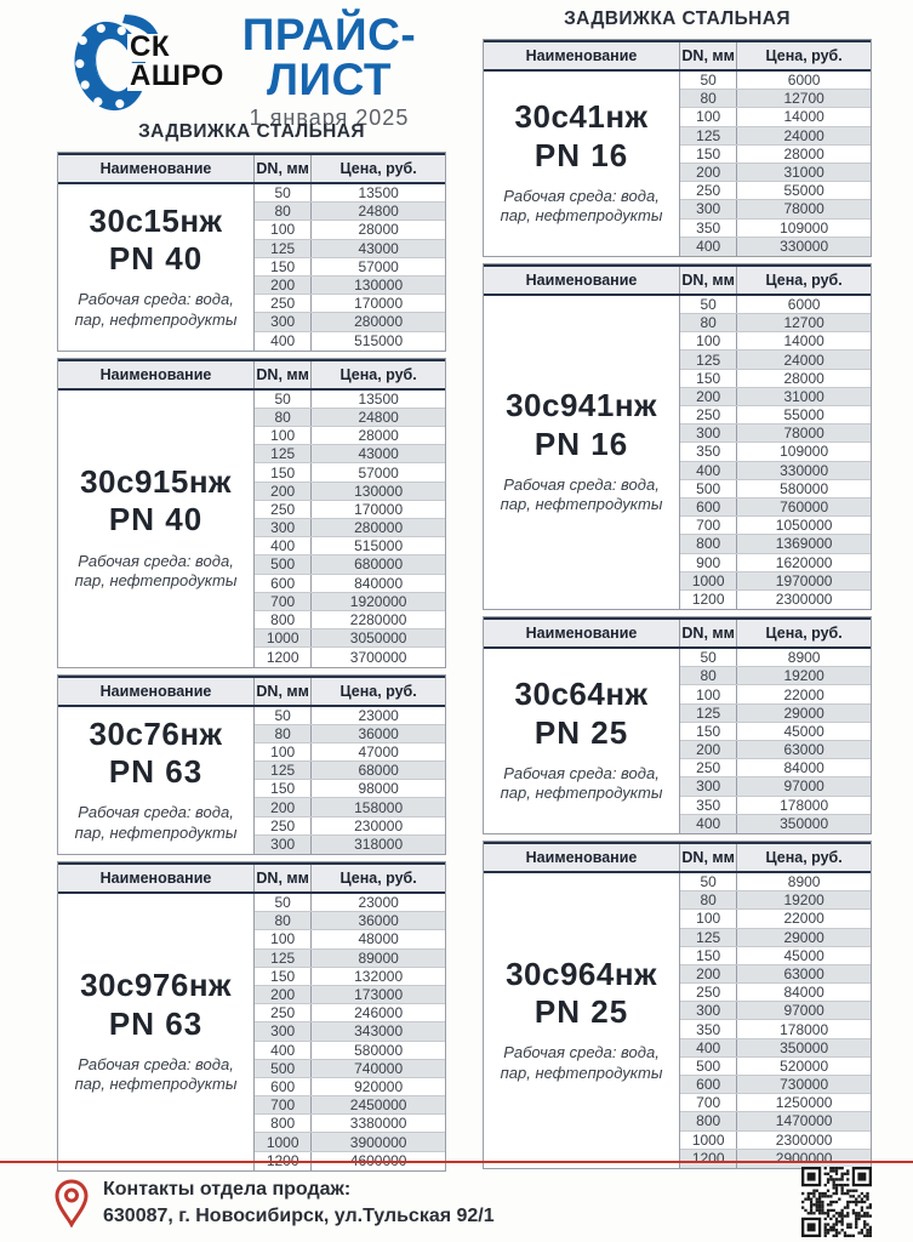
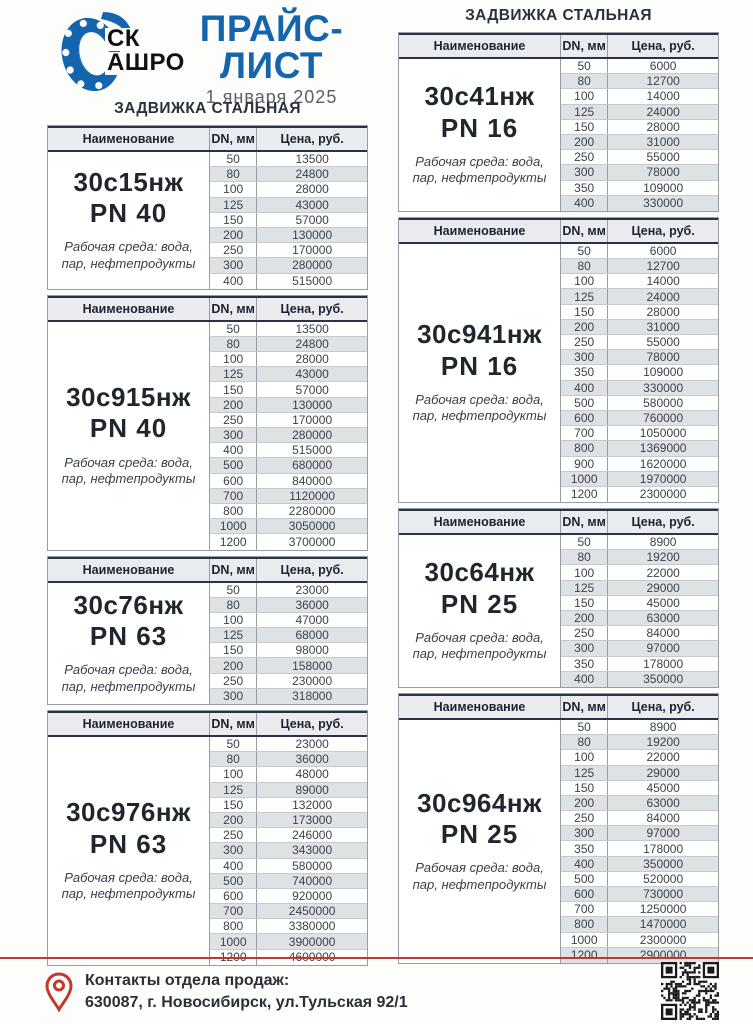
  СК
  АШРО
  ПРАЙС-ЛИСТ
  1 января 2025
  ЗАДВИЖКА СТАЛЬНАЯ
  Наименование
  DN, мм
  Цена, руб.
  30с15нж
  PN 40
  Рабочая среда: вода, пар, нефтепродукты
  50
  13500
  80
  24800
  100
  28000
  125
  43000
  150
  57000
  200
  130000
  250
  170000
  300
  280000
  400
  515000
  Наименование
  DN, мм
  Цена, руб.
  30с915нж
  PN 40
  Рабочая среда: вода, пар, нефтепродукты
  50
  13500
  80
  24800
  100
  28000
  125
  43000
  150
  57000
  200
  130000
  250
  170000
  300
  280000
  400
  515000
  500
  680000
  600
  840000
  700
- 1920000
+ 1120000
  800
  2280000
  1000
  3050000
  1200
  3700000
  Наименование
  DN, мм
  Цена, руб.
  30с76нж
  PN 63
  Рабочая среда: вода, пар, нефтепродукты
  50
  23000
  80
  36000
  100
  47000
  125
  68000
  150
  98000
  200
  158000
  250
  230000
  300
  318000
  Наименование
  DN, мм
  Цена, руб.
  30с976нж
  PN 63
  Рабочая среда: вода, пар, нефтепродукты
  50
  23000
  80
  36000
  100
  48000
  125
  89000
  150
  132000
  200
  173000
  250
  246000
  300
  343000
  400
  580000
  500
  740000
  600
  920000
  700
  2450000
  800
  3380000
  1000
  3900000
  ЗАДВИЖКА СТАЛЬНАЯ
  Наименование
  DN, мм
  Цена, руб.
  30с41нж
  PN 16
  Рабочая среда: вода, пар, нефтепродукты
  50
  6000
  80
  12700
  100
  14000
  125
  24000
  150
  28000
  200
  31000
  250
  55000
  300
  78000
  350
  109000
  400
  330000
  Наименование
  DN, мм
  Цена, руб.
  30с941нж
  PN 16
  Рабочая среда: вода, пар, нефтепродукты
  50
  6000
  80
  12700
  100
  14000
  125
  24000
  150
  28000
  200
  31000
  250
  55000
  300
  78000
  350
  109000
  400
  330000
  500
  580000
  600
  760000
  700
  1050000
  800
  1369000
  900
  1620000
  1000
  1970000
  1200
  2300000
  Наименование
  DN, мм
  Цена, руб.
  30с64нж
  PN 25
  Рабочая среда: вода, пар, нефтепродукты
  50
  8900
  80
  19200
  100
  22000
  125
  29000
  150
  45000
  200
  63000
  250
  84000
  300
  97000
  350
  178000
  400
  350000
  Наименование
  DN, мм
  Цена, руб.
  30с964нж
  PN 25
  Рабочая среда: вода, пар, нефтепродукты
  50
  8900
  80
  19200
  100
  22000
  125
  29000
  150
  45000
  200
  63000
  250
  84000
  300
  97000
  350
  178000
  400
  350000
  500
  520000
  600
  730000
  700
  1250000
  800
  1470000
  1000
  2300000
  1200
  2900000
  Контакты отдела продаж:
  630087, г. Новосибирск, ул.Тульская 92/1
